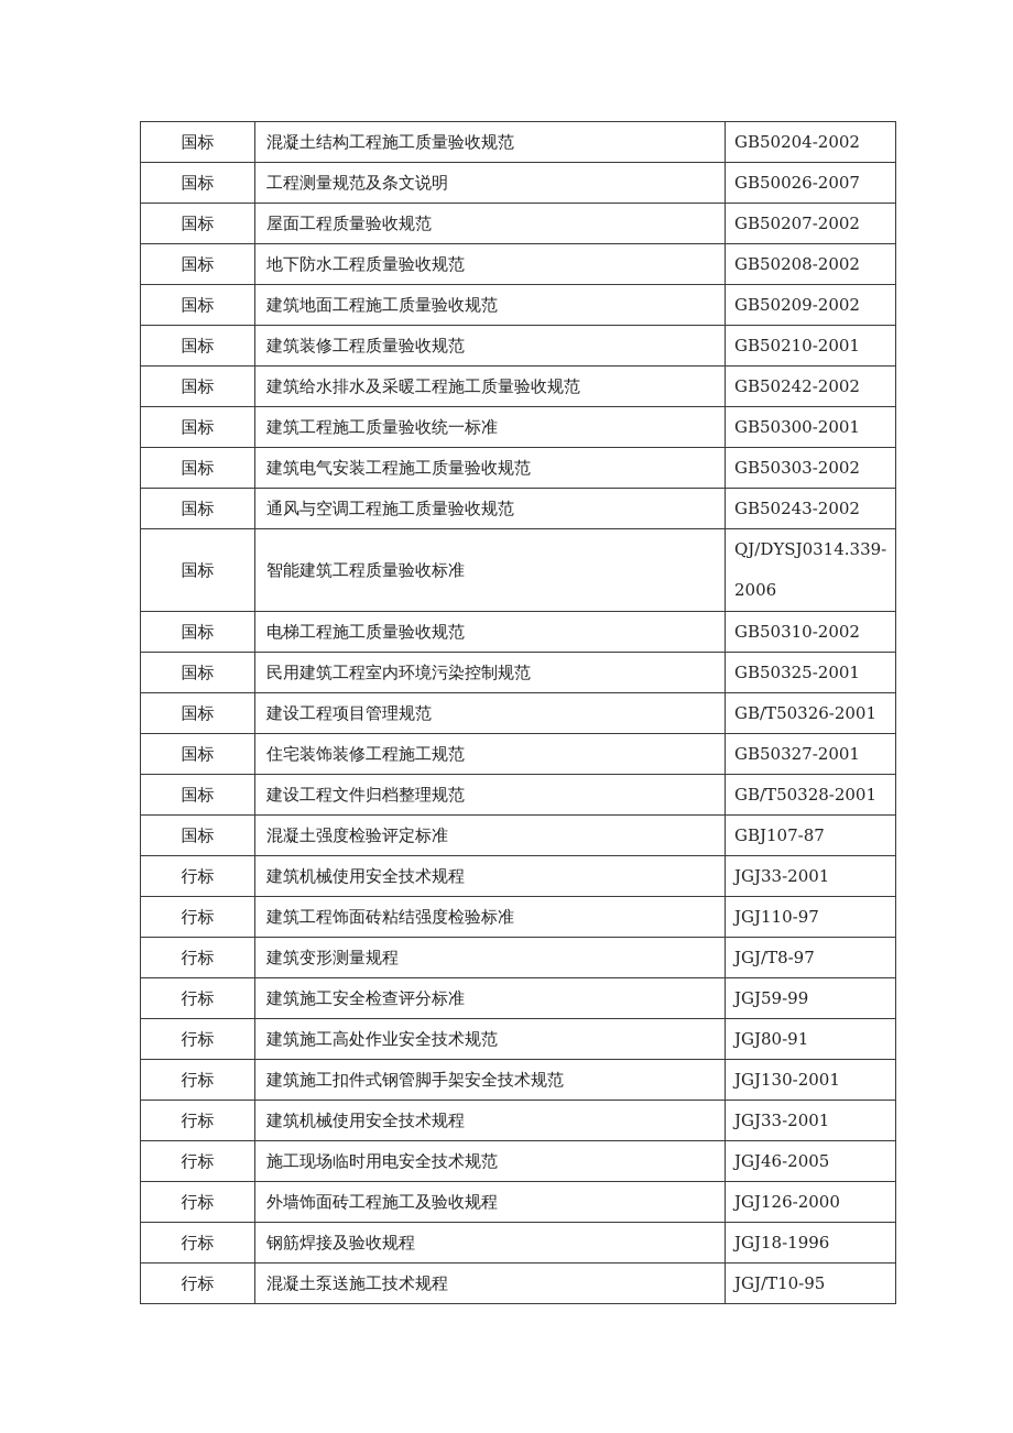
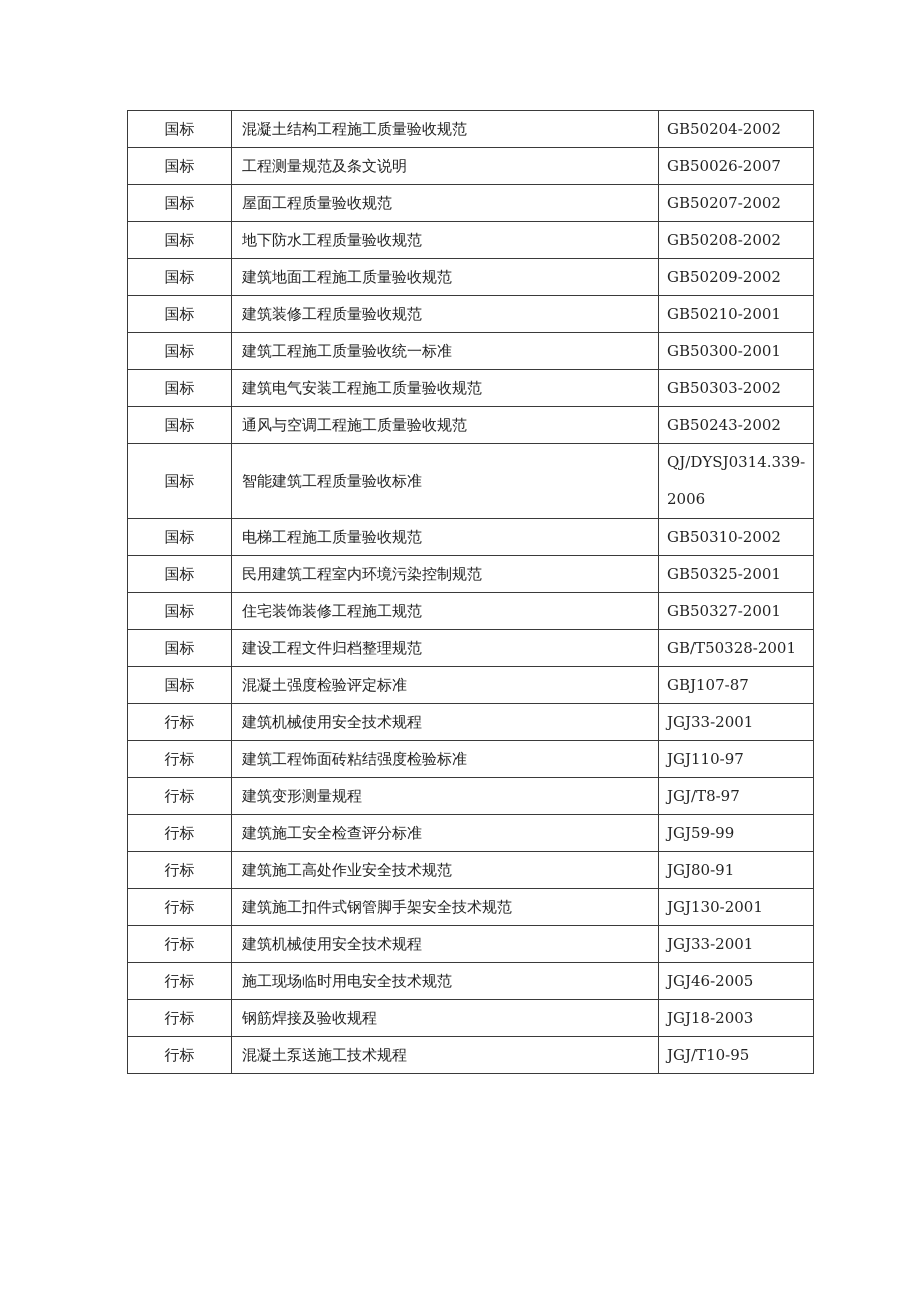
  国标	混凝土结构工程施工质量验收规范	GB50204-2002
  国标	工程测量规范及条文说明	GB50026-2007
  国标	屋面工程质量验收规范	GB50207-2002
  国标	地下防水工程质量验收规范	GB50208-2002
  国标	建筑地面工程施工质量验收规范	GB50209-2002
  国标	建筑装修工程质量验收规范	GB50210-2001
- 国标	建筑给水排水及采暖工程施工质量验收规范	GB50242-2002
  国标	建筑工程施工质量验收统一标准	GB50300-2001
  国标	建筑电气安装工程施工质量验收规范	GB50303-2002
  国标	通风与空调工程施工质量验收规范	GB50243-2002
  国标	智能建筑工程质量验收标准	QJ/DYSJ0314.339-2006
  国标	电梯工程施工质量验收规范	GB50310-2002
  国标	民用建筑工程室内环境污染控制规范	GB50325-2001
- 国标	建设工程项目管理规范	GB/T50326-2001
  国标	住宅装饰装修工程施工规范	GB50327-2001
  国标	建设工程文件归档整理规范	GB/T50328-2001
  国标	混凝土强度检验评定标准	GBJ107-87
  行标	建筑机械使用安全技术规程	JGJ33-2001
  行标	建筑工程饰面砖粘结强度检验标准	JGJ110-97
  行标	建筑变形测量规程	JGJ/T8-97
  行标	建筑施工安全检查评分标准	JGJ59-99
  行标	建筑施工高处作业安全技术规范	JGJ80-91
  行标	建筑施工扣件式钢管脚手架安全技术规范	JGJ130-2001
  行标	建筑机械使用安全技术规程	JGJ33-2001
  行标	施工现场临时用电安全技术规范	JGJ46-2005
- 行标	外墙饰面砖工程施工及验收规程	JGJ126-2000
- 行标	钢筋焊接及验收规程	JGJ18-1996
+ 行标	钢筋焊接及验收规程	JGJ18-2003
  行标	混凝土泵送施工技术规程	JGJ/T10-95
